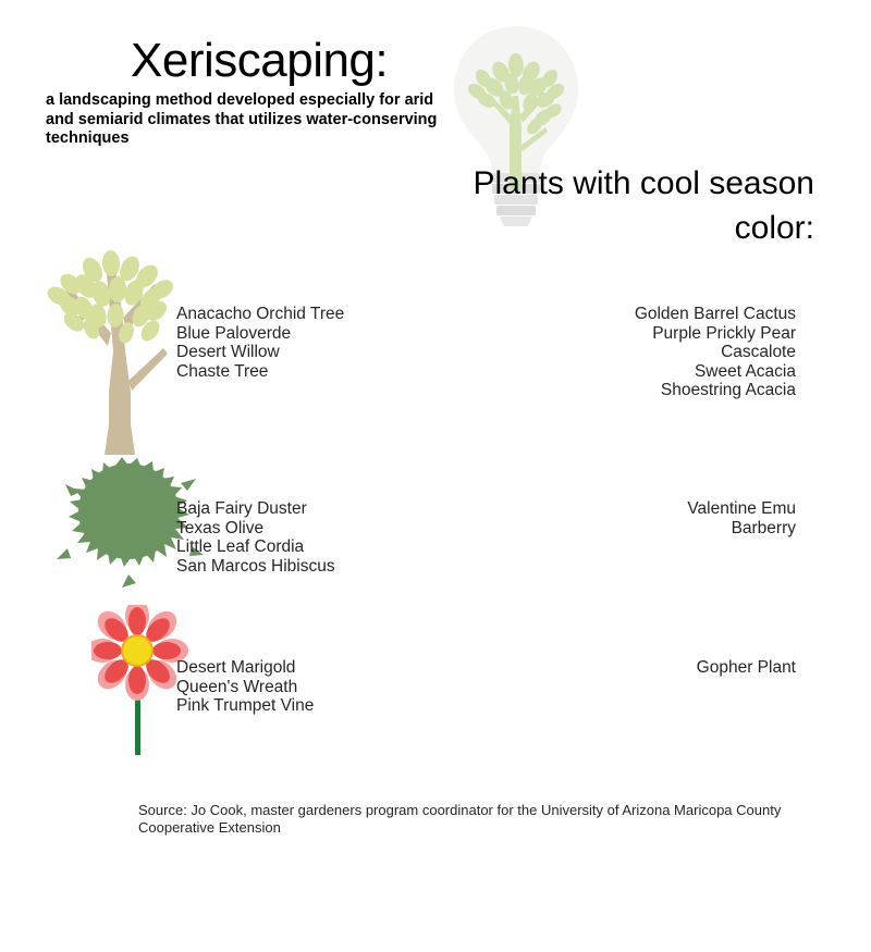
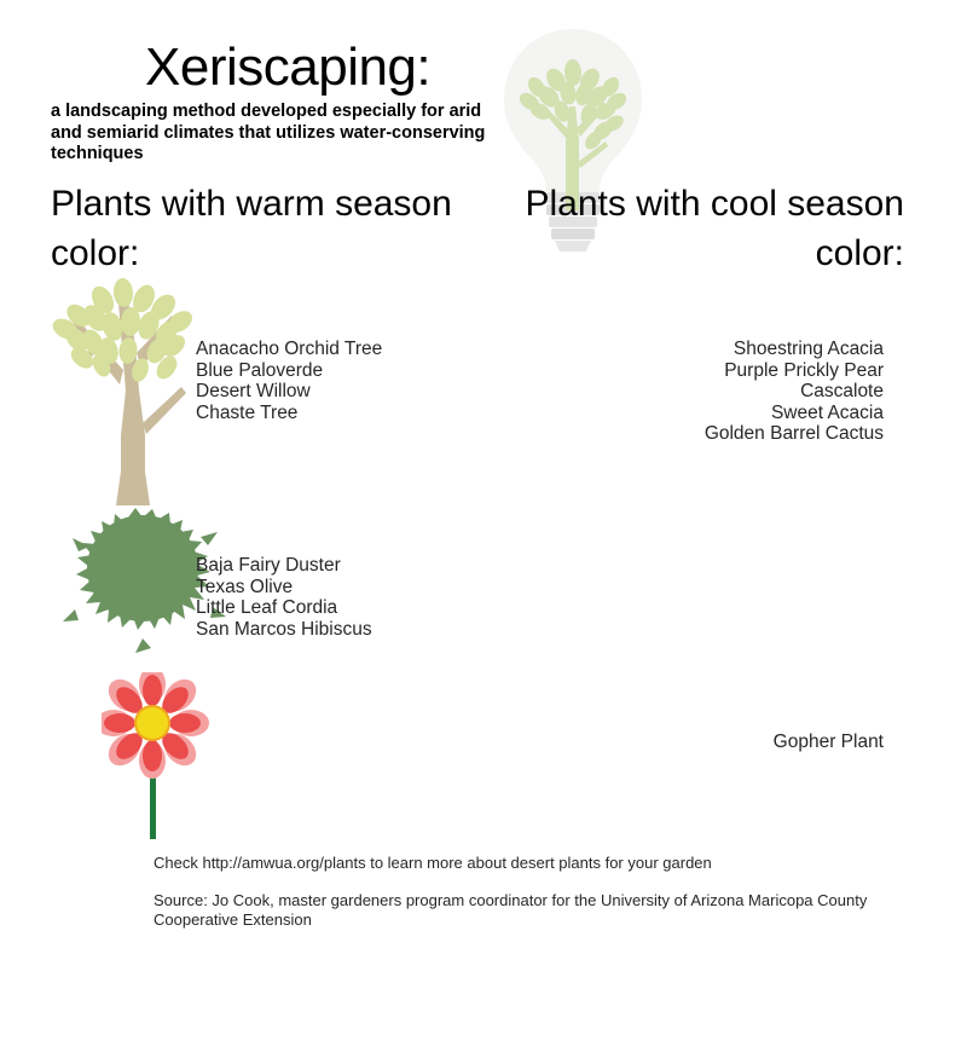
  Xeriscaping:
  a landscaping method developed especially for arid and semiarid climates that utilizes water-conserving techniques
+ Plants with warm season color:
  Plants with cool season color:
  Anacacho Orchid Tree
  Blue Paloverde
  Desert Willow
  Chaste Tree
- Golden Barrel Cactus
+ Shoestring Acacia
  Purple Prickly Pear
  Cascalote
  Sweet Acacia
- Shoestring Acacia
+ Golden Barrel Cactus
  Baja Fairy Duster
  Texas Olive
  Little Leaf Cordia
  San Marcos Hibiscus
- Valentine Emu
- Barberry
- Desert Marigold
- Queen's Wreath
- Pink Trumpet Vine
  Gopher Plant
+ Check http://amwua.org/plants to learn more about desert plants for your garden
  Source: Jo Cook, master gardeners program coordinator for the University of Arizona Maricopa County Cooperative Extension
